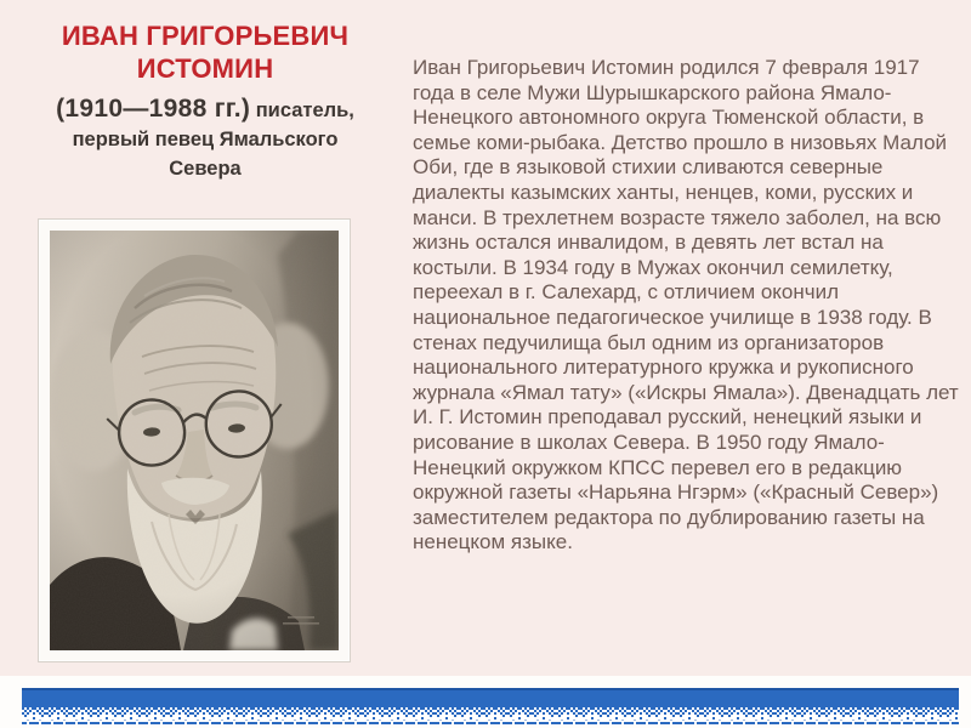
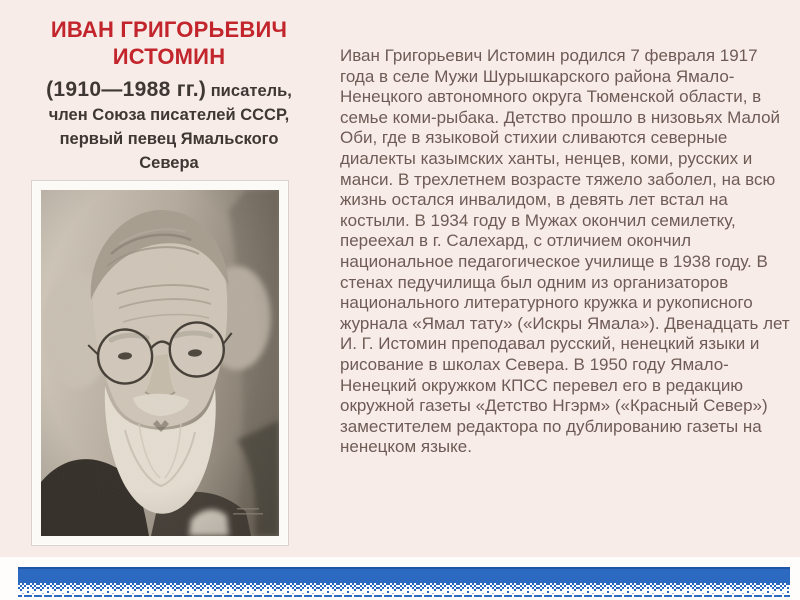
  ИВАН ГРИГОРЬЕВИЧ
  ИСТОМИН
  (1910—1988 гг.) писатель,
+ член Союза писателей СССР,
  первый певец Ямальского
  Севера
- Иван Григорьевич Истомин родился 7 февраля 1917 года в селе Мужи Шурышкарского района Ямало-Ненецкого автономного округа Тюменской области, в семье коми-рыбака. Детство прошло в низовьях Малой Оби, где в языковой стихии сливаются северные диалекты казымских ханты, ненцев, коми, русских и манси. В трехлетнем возрасте тяжело заболел, на всю жизнь остался инвалидом, в девять лет встал на костыли. В 1934 году в Мужах окончил семилетку, переехал в г. Салехард, с отличием окончил национальное педагогическое училище в 1938 году. В стенах педучилища был одним из организаторов национального литературного кружка и рукописного журнала «Ямал тату» («Искры Ямала»). Двенадцать лет И. Г. Истомин преподавал русский, ненецкий языки и рисование в школах Севера. В 1950 году Ямало-Ненецкий окружком КПСС перевел его в редакцию окружной газеты «Нарьяна Нгэрм» («Красный Север») заместителем редактора по дублированию газеты на ненецком языке.
+ Иван Григорьевич Истомин родился 7 февраля 1917 года в селе Мужи Шурышкарского района Ямало-Ненецкого автономного округа Тюменской области, в семье коми-рыбака. Детство прошло в низовьях Малой Оби, где в языковой стихии сливаются северные диалекты казымских ханты, ненцев, коми, русских и манси. В трехлетнем возрасте тяжело заболел, на всю жизнь остался инвалидом, в девять лет встал на костыли. В 1934 году в Мужах окончил семилетку, переехал в г. Салехард, с отличием окончил национальное педагогическое училище в 1938 году. В стенах педучилища был одним из организаторов национального литературного кружка и рукописного журнала «Ямал тату» («Искры Ямала»). Двенадцать лет И. Г. Истомин преподавал русский, ненецкий языки и рисование в школах Севера. В 1950 году Ямало-Ненецкий окружком КПСС перевел его в редакцию окружной газеты «Детство Нгэрм» («Красный Север») заместителем редактора по дублированию газеты на ненецком языке.
